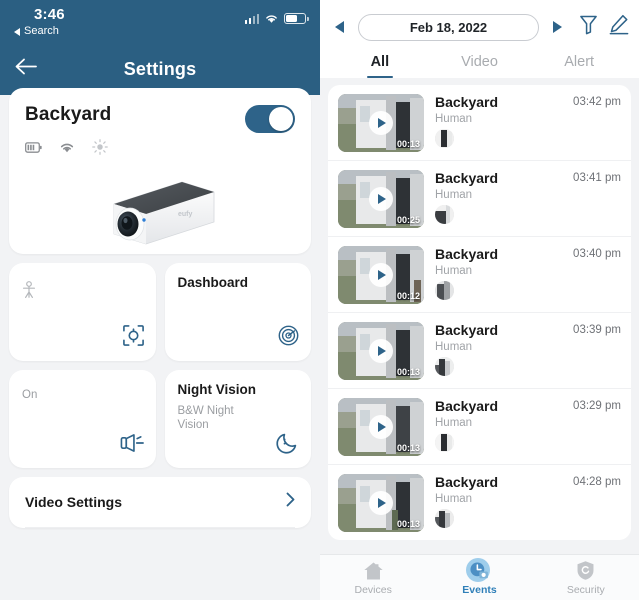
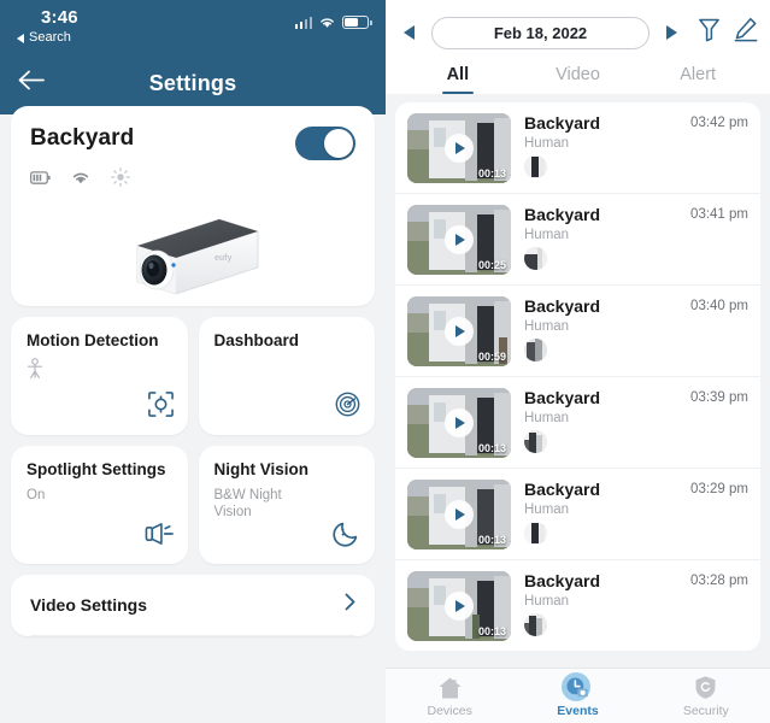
  3:46
  Search
  Settings
  Backyard
+ Motion Detection
  Dashboard
+ Spotlight Settings
  On
  Night Vision
  B&W Night Vision
  Video Settings
  Feb 18, 2022
  All
  Video
  Alert
  00:13
  Backyard
  03:42 pm
  Human
  00:25
  Backyard
  03:41 pm
  Human
- 00:12
+ 00:59
  Backyard
  03:40 pm
  Human
  00:13
  Backyard
  03:39 pm
  Human
  00:13
  Backyard
  03:29 pm
  Human
  00:13
  Backyard
- 04:28 pm
+ 03:28 pm
  Human
  Devices
  Events
  Security
